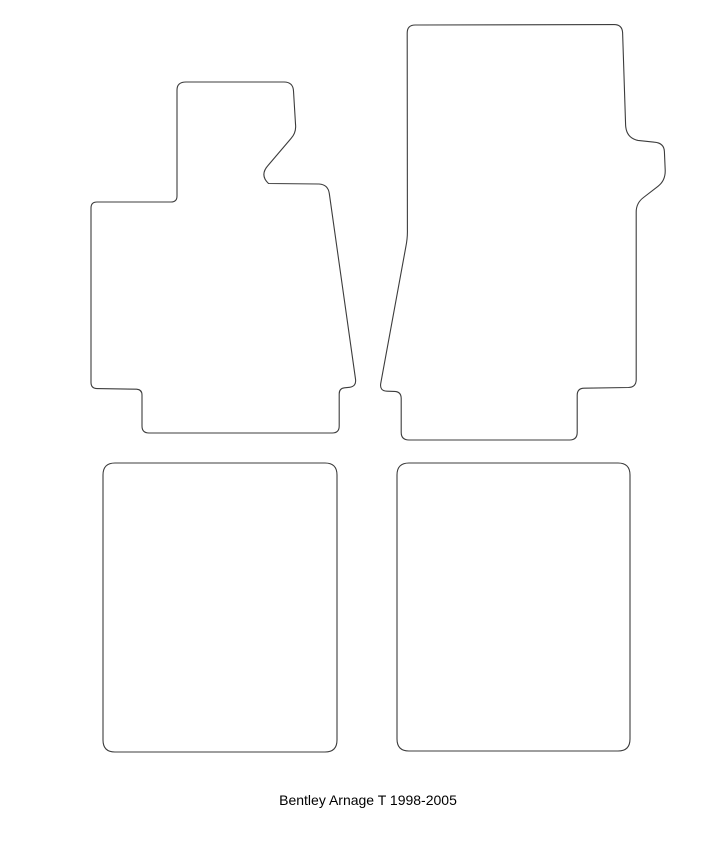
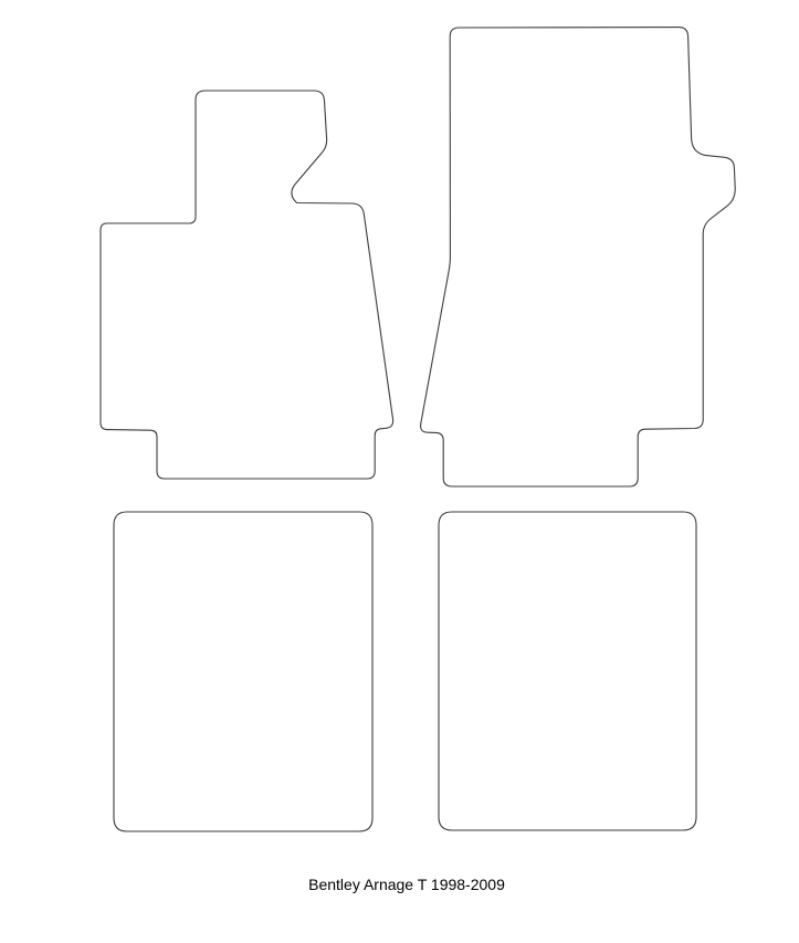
- Bentley Arnage T 1998-2005
+ Bentley Arnage T 1998-2009
